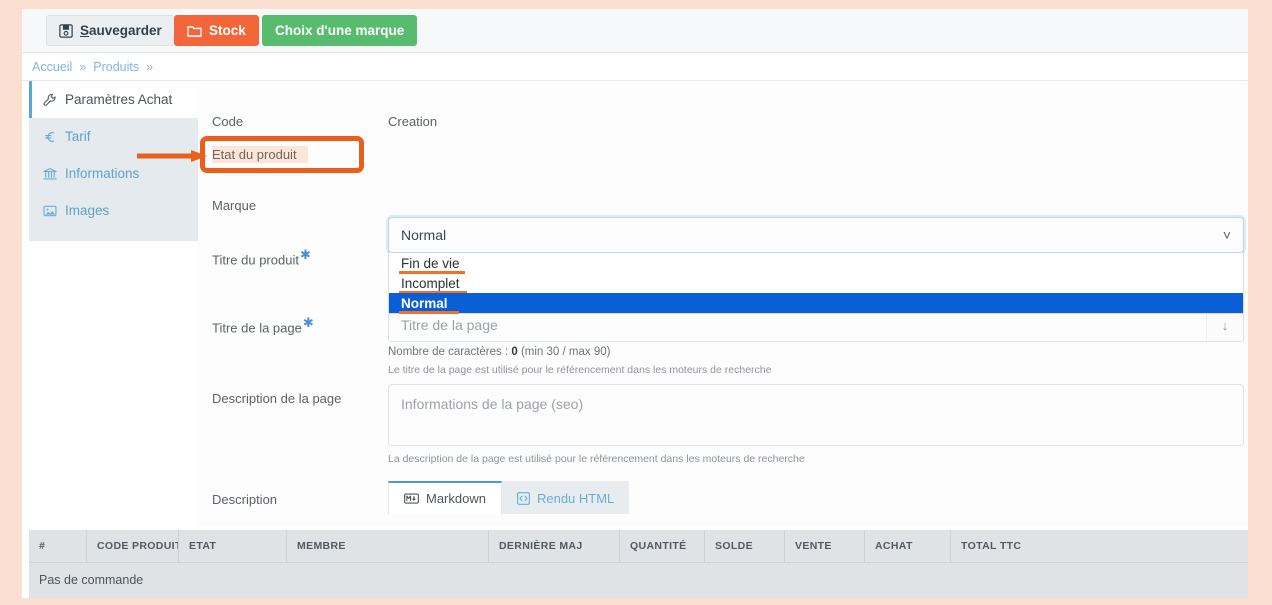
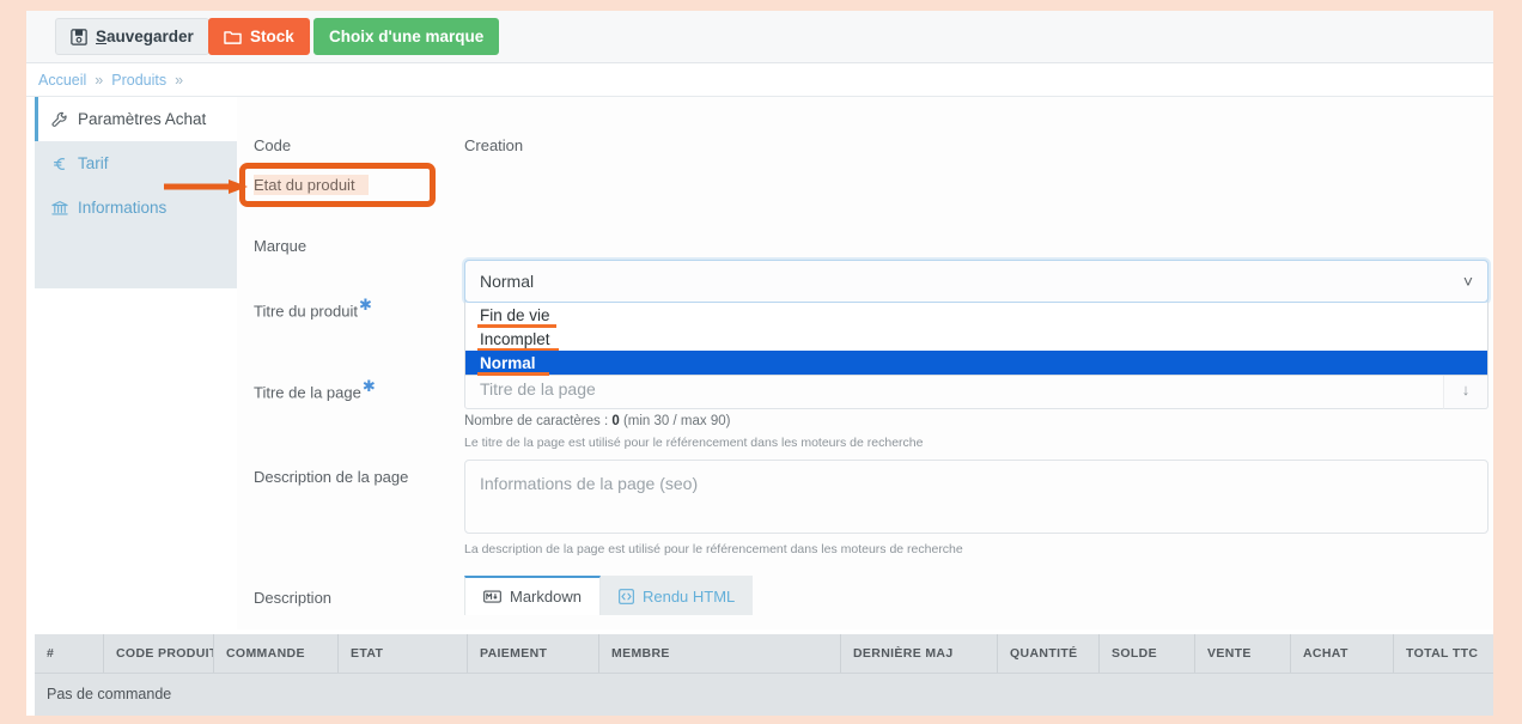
  Sauvegarder
  Stock
  Choix d'une marque
  Accueil
  »
  Produits
  »
  Paramètres Achat
  Tarif
  Informations
- Images
  Code
  Creation
  Etat du produit
  Marque
  Titre du produit✱
  Titre de la page✱
  Titre de la page
  ↓
  Nombre de caractères : 0 (min 30 / max 90)
  Le titre de la page est utilisé pour le référencement dans les moteurs de recherche
  Description de la page
  Informations de la page (seo)
  La description de la page est utilisé pour le référencement dans les moteurs de recherche
  Description
  Markdown
  Rendu HTML
  Normal
  ˅
  Fin de vie
  Incomplet
  Normal
  #
  CODE PRODUIT
+ COMMANDE
  ETAT
+ PAIEMENT
  MEMBRE
  DERNIÈRE MAJ
  QUANTITÉ
  SOLDE
  VENTE
  ACHAT
  TOTAL TTC
  Pas de commande
